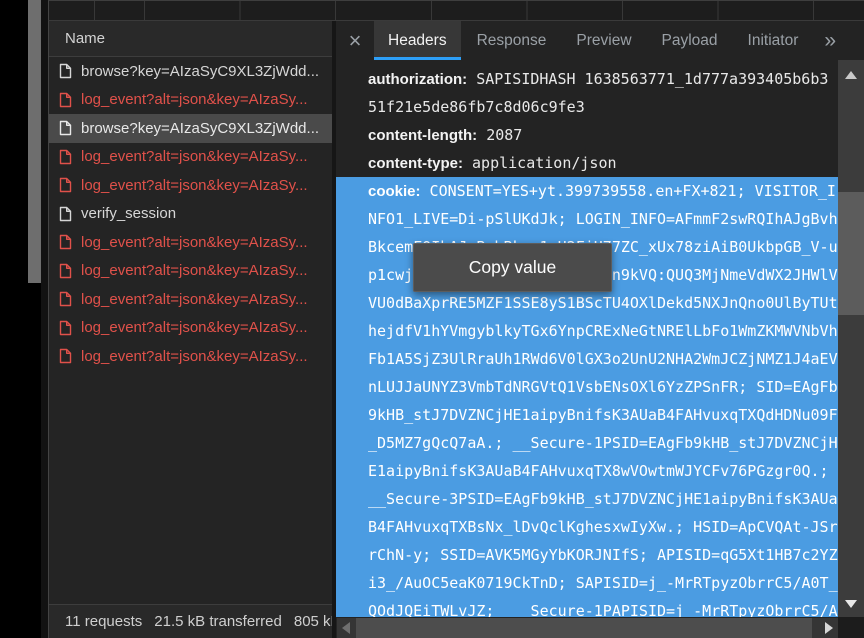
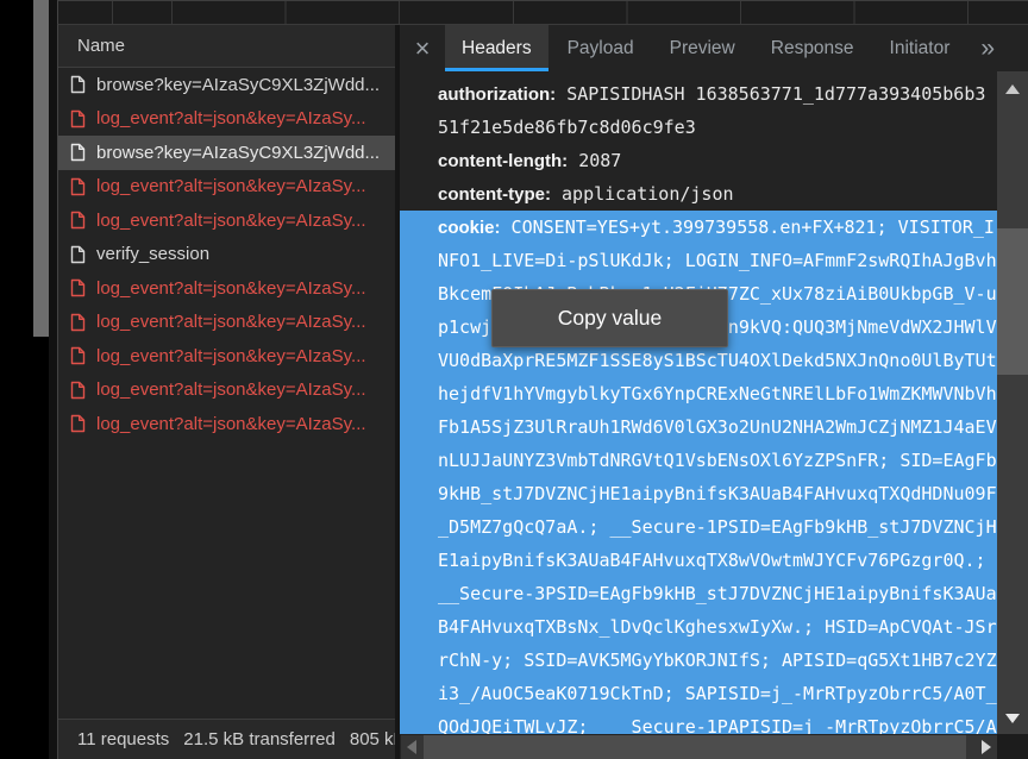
  Name
  browse?key=AIzaSyC9XL3ZjWdd...
  log_event?alt=json&key=AIzaSy...
  browse?key=AIzaSyC9XL3ZjWdd...
  log_event?alt=json&key=AIzaSy...
  log_event?alt=json&key=AIzaSy...
  verify_session
  log_event?alt=json&key=AIzaSy...
  log_event?alt=json&key=AIzaSy...
  log_event?alt=json&key=AIzaSy...
  log_event?alt=json&key=AIzaSy...
  log_event?alt=json&key=AIzaSy...
  11 requests
  21.5 kB transferred
  ×
  Headers
- Response
+ Payload
  Preview
- Payload
+ Response
  Initiator
  »
  authorization: SAPISIDHASH 1638563771_1d777a393405b6b3
  51f21e5de86fb7c8d06c9fe3
  content-length: 2087
  content-type: application/json
  cookie: CONSENT=YES+yt.399739558.en+FX+821; VISITOR_I
  NFO1_LIVE=Di-pSlUKdJk; LOGIN_INFO=AFmmF2swRQIhAJgBvh
  VU0dBaXprRE5MZF1SSE8yS1BScTU4OXlDekd5NXJnQno0UlByTUt
  hejdfV1hYVmgyblkyTGx6YnpCRExNeGtNRElLbFo1WmZKMWVNbVh
  Fb1A5SjZ3UlRraUh1RWd6V0lGX3o2UnU2NHA2WmJCZjNMZ1J4aEV
  nLUJJaUNYZ3VmbTdNRGVtQ1VsbENsOXl6YzZPSnFR; SID=EAgFb
  9kHB_stJ7DVZNCjHE1aipyBnifsK3AUaB4FAHvuxqTXQdHDNu09F
  _D5MZ7gQcQ7aA.; __Secure-1PSID=EAgFb9kHB_stJ7DVZNCjH
  E1aipyBnifsK3AUaB4FAHvuxqTX8wVOwtmWJYCFv76PGzgr0Q.;
  __Secure-3PSID=EAgFb9kHB_stJ7DVZNCjHE1aipyBnifsK3AUa
  B4FAHvuxqTXBsNx_lDvQclKghesxwIyXw.; HSID=ApCVQAt-JSr
  rChN-y; SSID=AVK5MGyYbKORJNIfS; APISID=qG5Xt1HB7c2YZ
  i3_/AuOC5eaK0719CkTnD; SAPISID=j_-MrRTpyzObrrC5/A0T_
  QOdJQEiTWLvJZ; __Secure-1PAPISID=j_-MrRTpyzObrrC5/A
  Copy value
